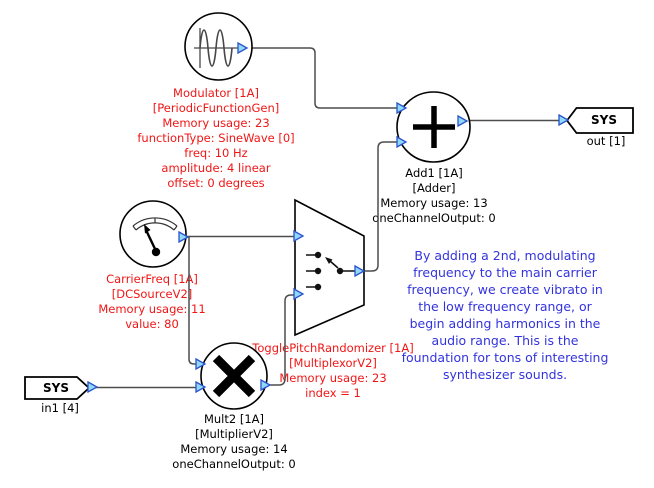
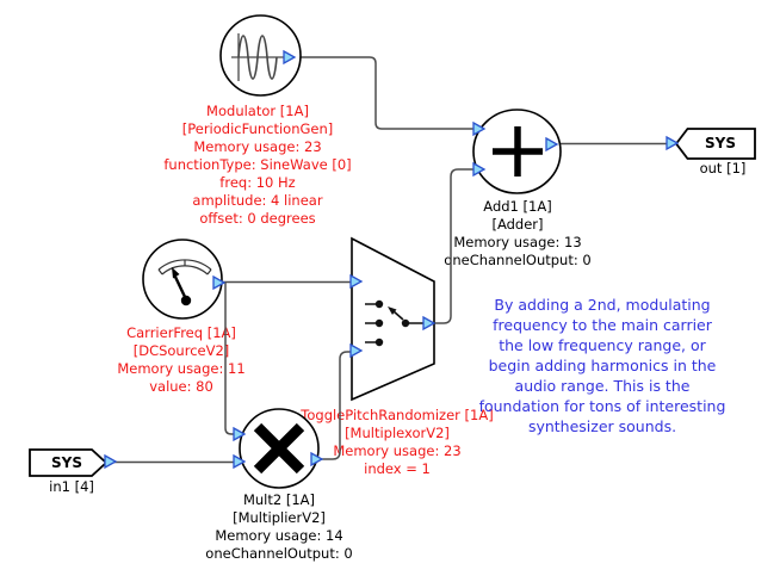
  Modulator [1A]
  [PeriodicFunctionGen]
  Memory usage: 23
  functionType: SineWave [0]
  freq: 10 Hz
  amplitude: 4 linear
  offset: 0 degrees
  CarrierFreq [1]
  [DCSourceV2]
  Memory usage: 11
  value: 80
  TogglPitchRandomizer [1A]
  [MultiplexorV2]
  emory usage: 23
  index = 1
  Add1 [1A]
  [Adder]
  Memory usage: 13
  oneChannelOutput: 0
  Mult2 [1A]
  [MultiplierV2]
  Memory usage: 14
  oneChannelOutput: 0
  By adding a 2nd, modulating
  frequency to the main carrier
- frequency, we create vibrato in
  the low frequency range, or
  begin adding harmonics in the
  audio range. This is the
  foundation for tons of interesting
  synthesizer sounds.
  SYS
  in1 [4]
  SYS
  out [1]
